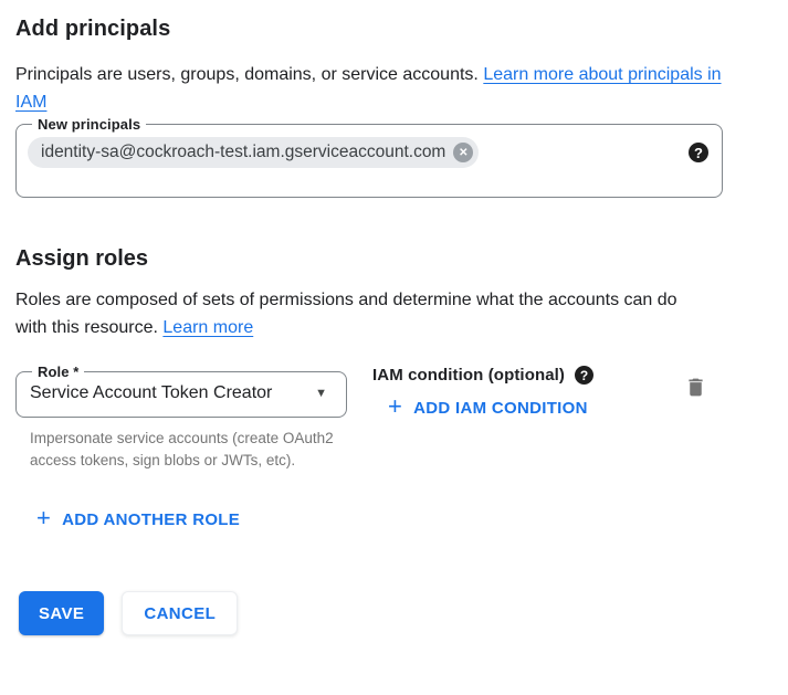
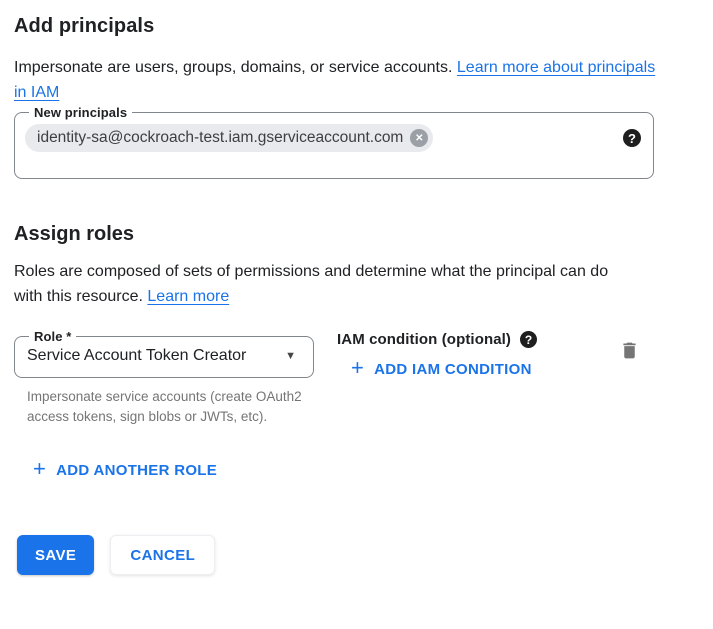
  Add principals
- Principals are users, groups, domains, or service accounts. Learn more about principals in IAM
+ Impersonate are users, groups, domains, or service accounts. Learn more about principals in IAM
  New principals
  identity-sa@cockroach-test.iam.gserviceaccount.com
  ✕
  ?
  Assign roles
- Roles are composed of sets of permissions and determine what the accounts can do with this resource. Learn more
+ Roles are composed of sets of permissions and determine what the principal can do with this resource. Learn more
  Role *
  Service Account Token Creator
  ▼
  Impersonate service accounts (create OAuth2 access tokens, sign blobs or JWTs, etc).
  IAM condition (optional)
  ?
  +
  ADD IAM CONDITION
  +
  ADD ANOTHER ROLE
  SAVE
  CANCEL
